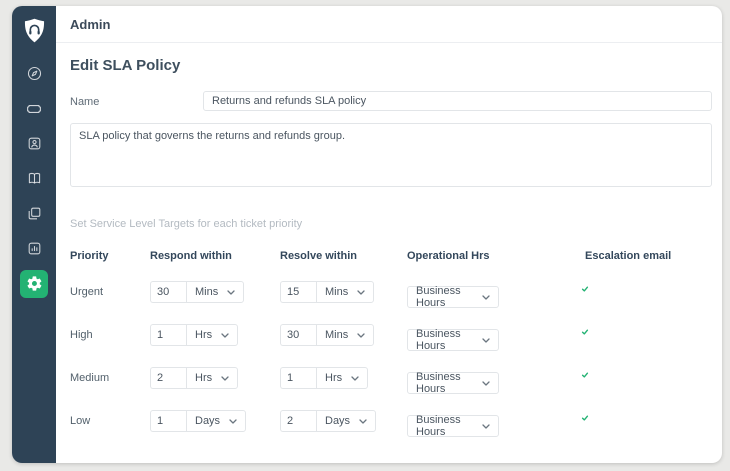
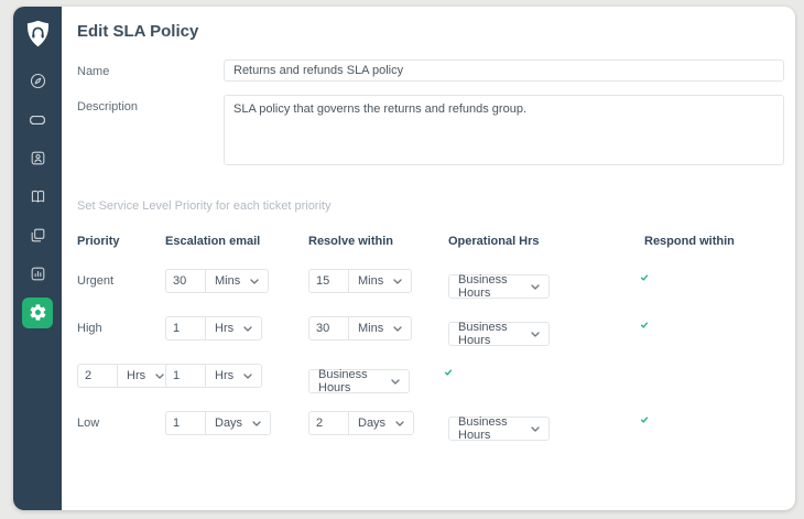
- Admin
  Edit SLA Policy
  Name
  Returns and refunds SLA policy
+ Description
  SLA policy that governs the returns and refunds group.
- Set Service Level Targets for each ticket priority
+ Set Service Level Priority for each ticket priority
  Priority
- Respond within
+ Escalation email
  Resolve within
  Operational Hrs
- Escalation email
+ Respond within
  Urgent
  30
  Mins
  15
  Mins
  Business Hours
  High
  1
  Hrs
  30
  Mins
  Business Hours
- Medium
  2
  Hrs
  1
  Hrs
  Business Hours
  Low
  1
  Days
  2
  Days
  Business Hours
